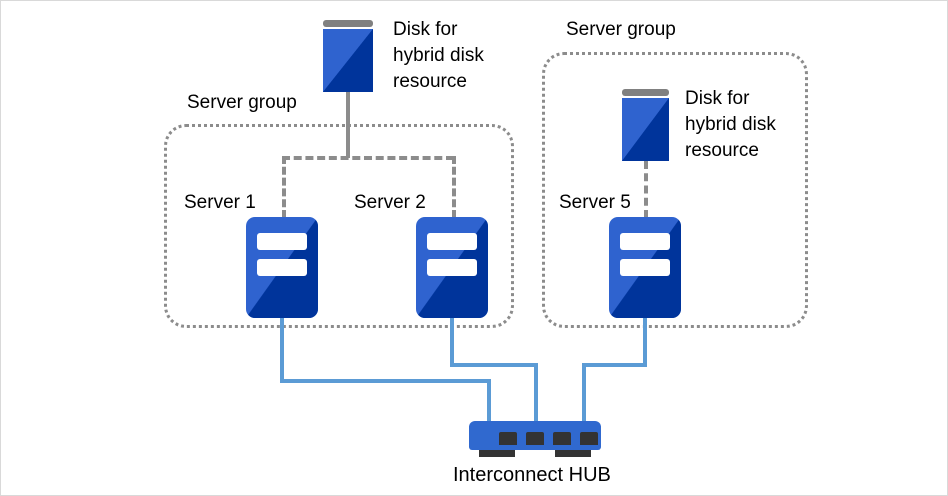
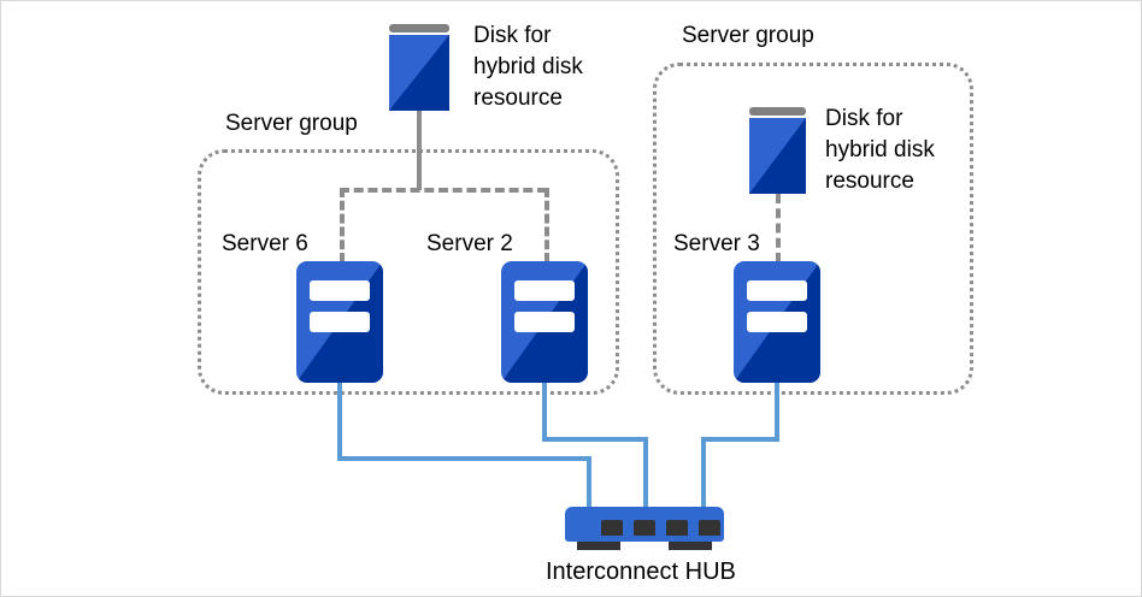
  Server group
  Server group
  Disk for
  hybrid disk
  resource
  Disk for
  hybrid disk
  resource
- Server 1
+ Server 6
  Server 2
- Server 5
+ Server 3
  Interconnect HUB
